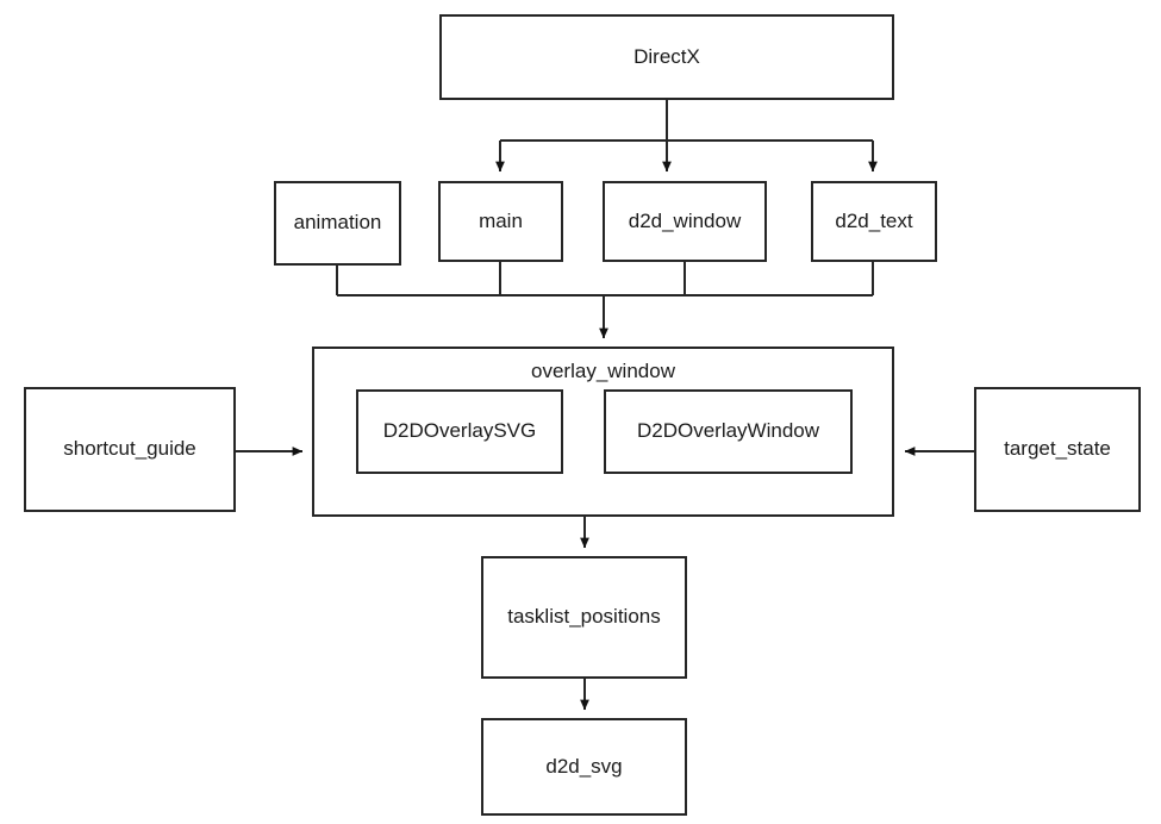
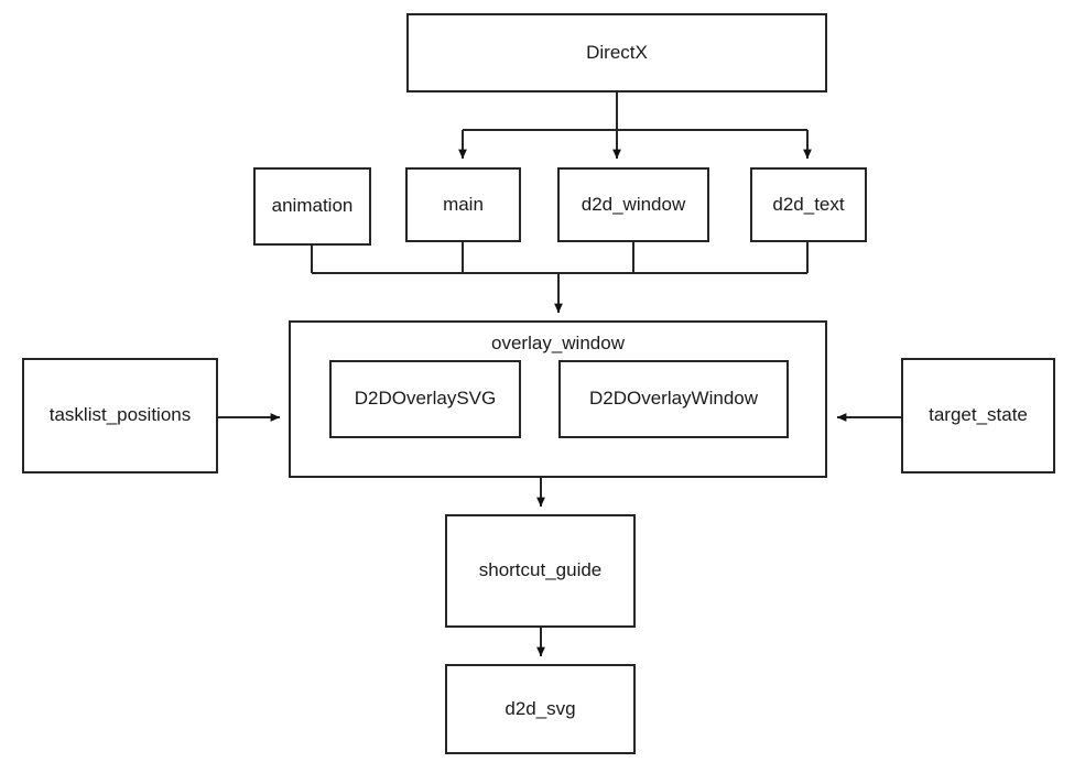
  DirectX
  animation
  main
  d2d_window
  d2d_text
  overlay_window
  D2DOverlaySVG
  D2DOverlayWindow
- shortcut_guide
+ tasklist_positions
  target_state
- tasklist_positions
+ shortcut_guide
  d2d_svg
